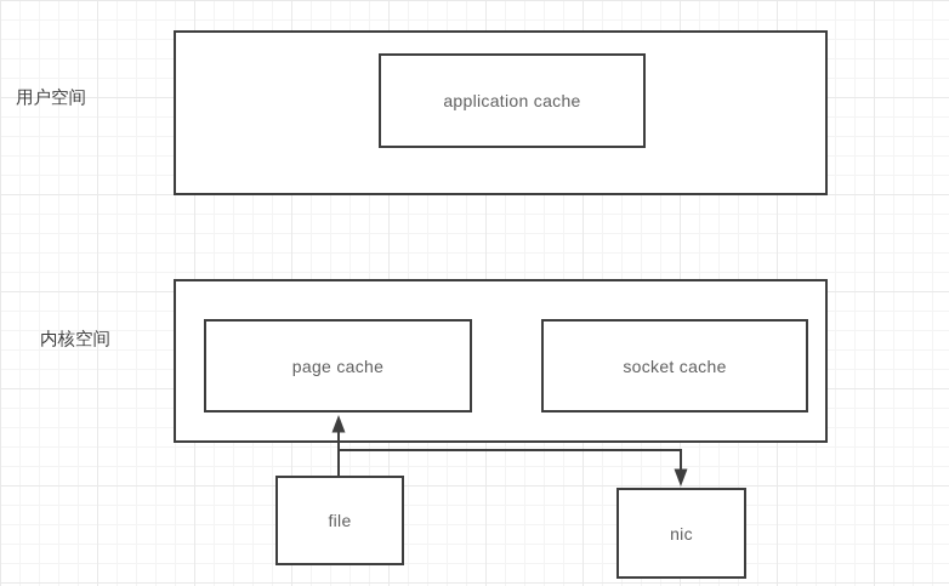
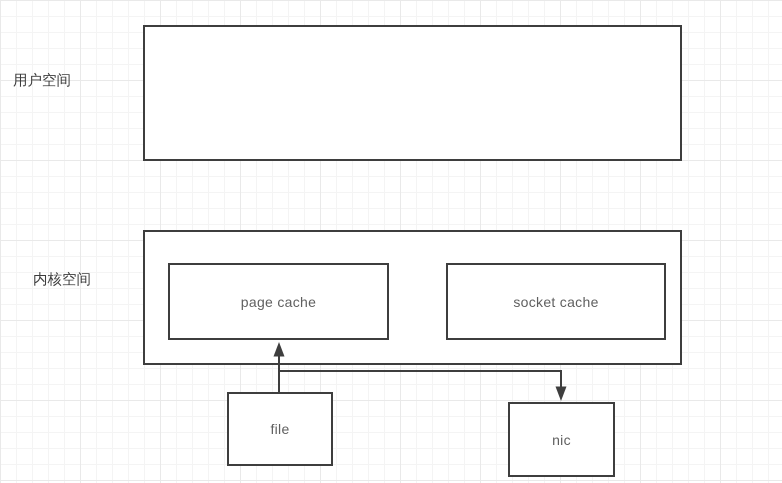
  用户空间
- application cache
  内核空间
  page cache
  socket cache
  file
  nic
